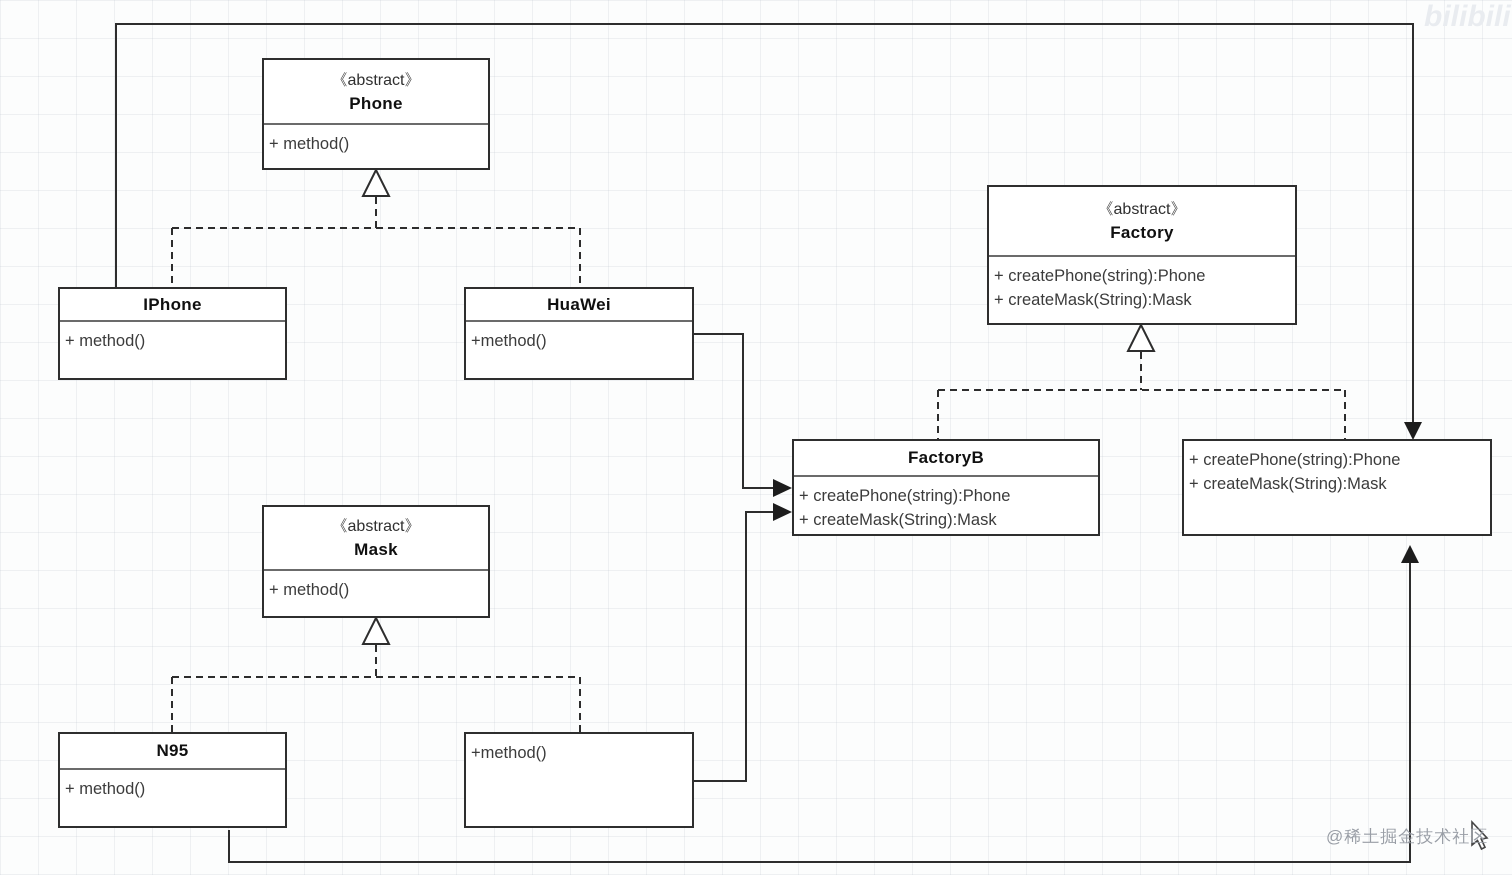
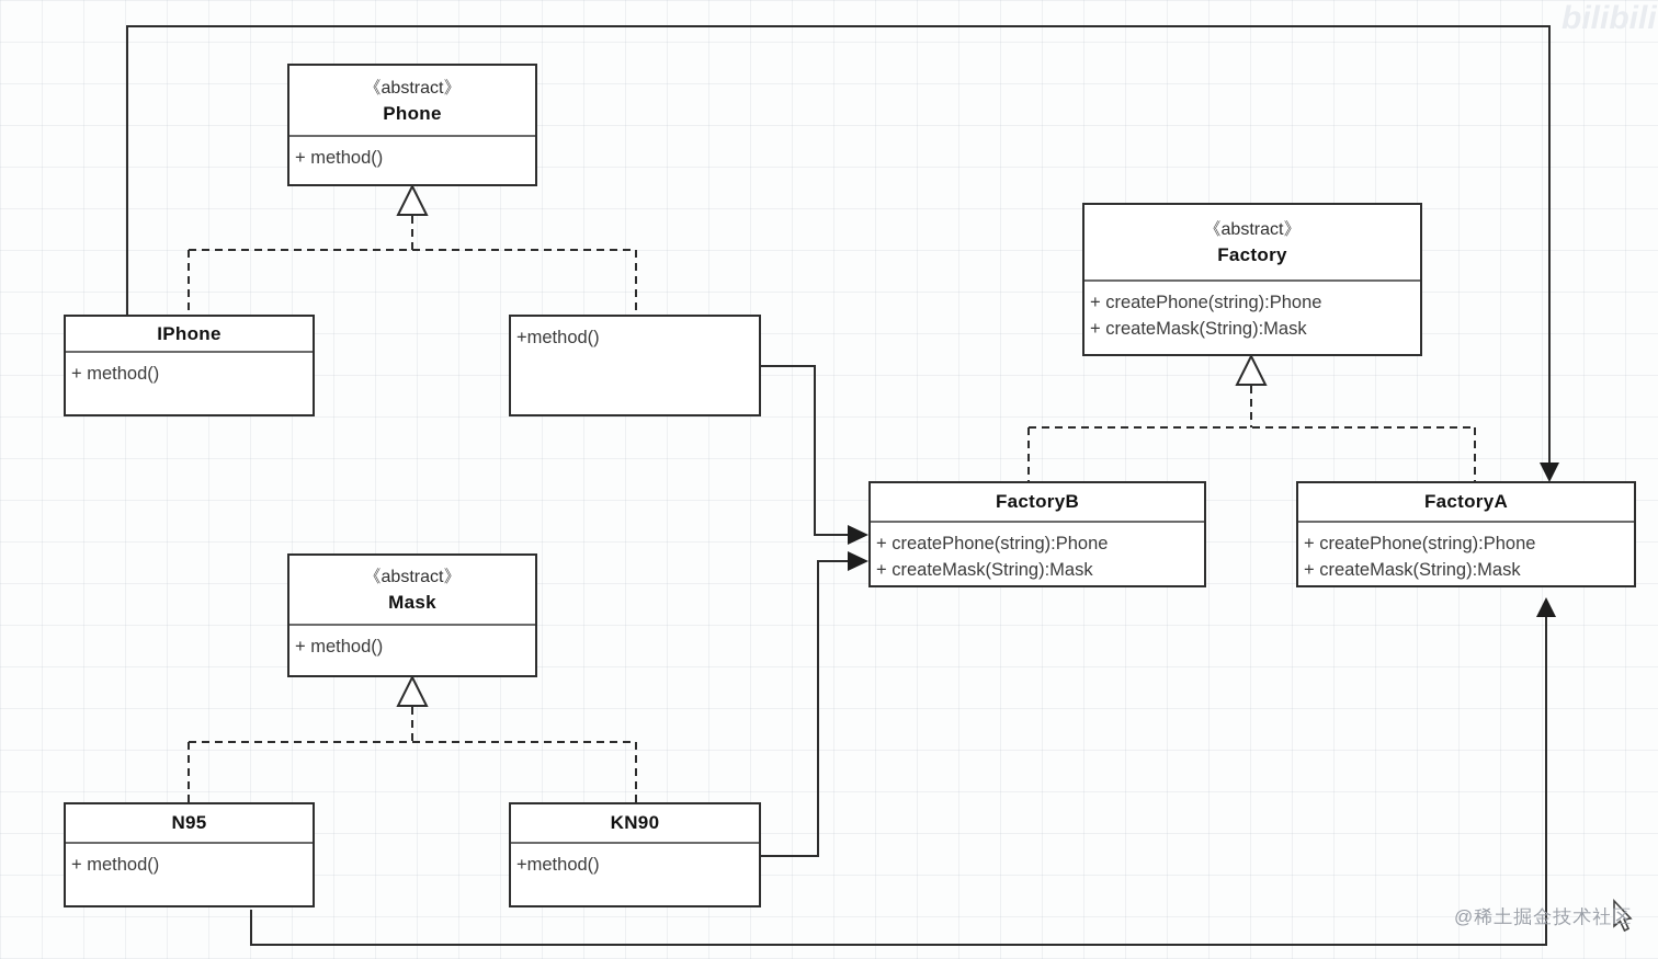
  《abstract》
  Phone
  + method()
  IPhone
  + method()
- HuaWei
  +method()
  《abstract》
  Factory
  + createPhone(string):Phone
  + createMask(String):Mask
  FactoryB
  + createPhone(string):Phone
  + createMask(String):Mask
+ FactoryA
  + createPhone(string):Phone
  + createMask(String):Mask
  《abstract》
  Mask
  + method()
  N95
  + method()
+ KN90
  +method()
  bilibili
  @稀土掘金技术社区
